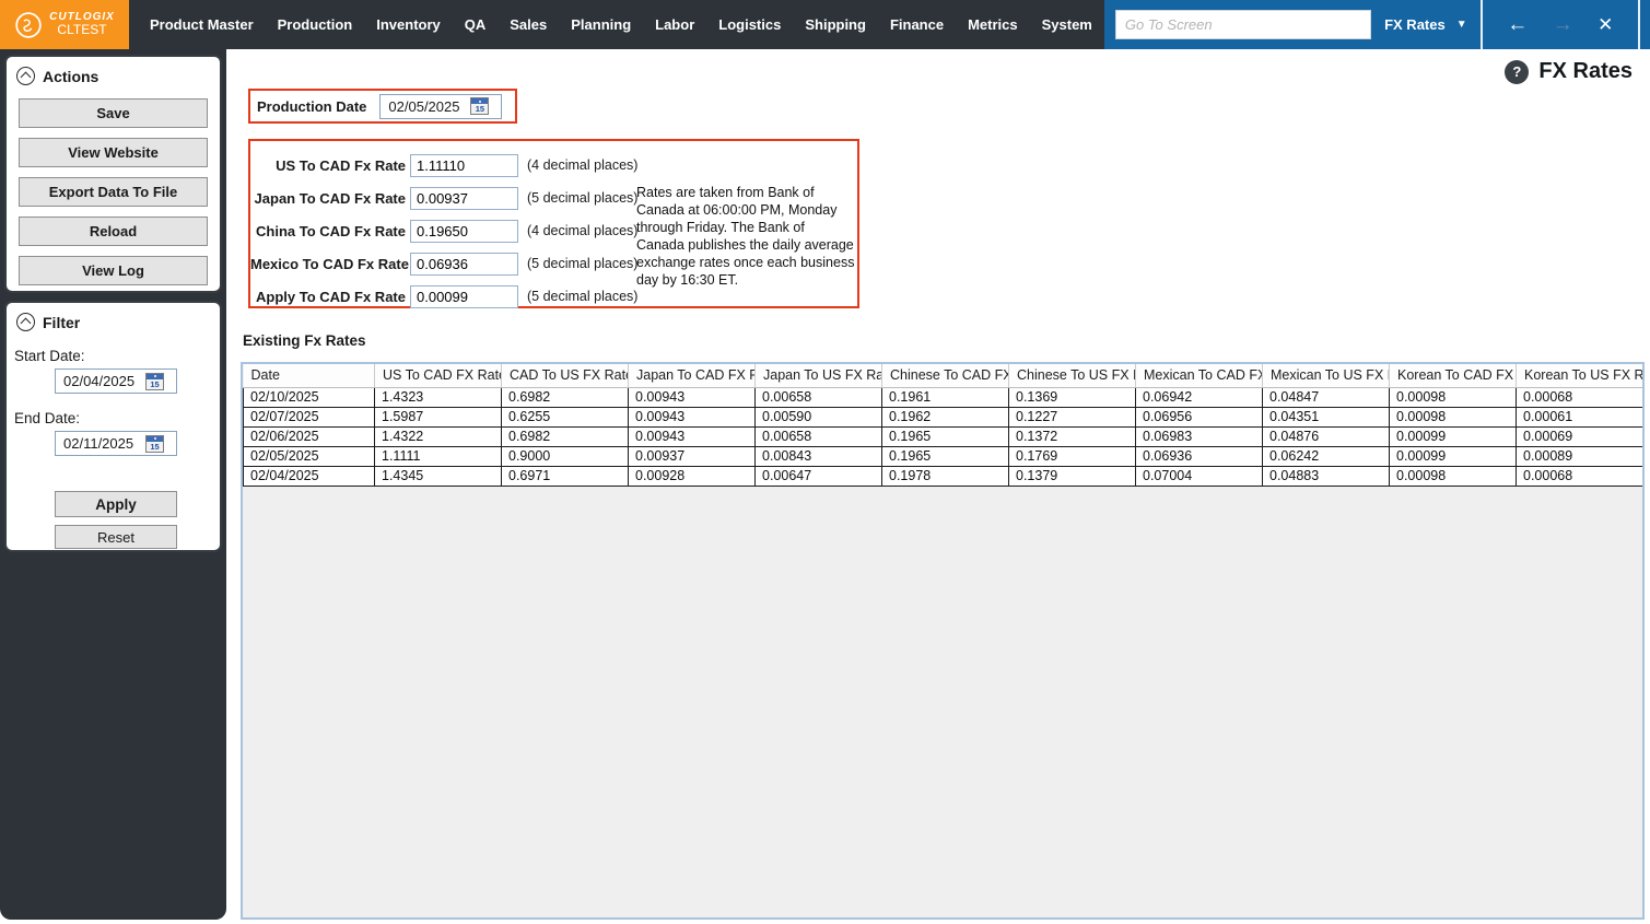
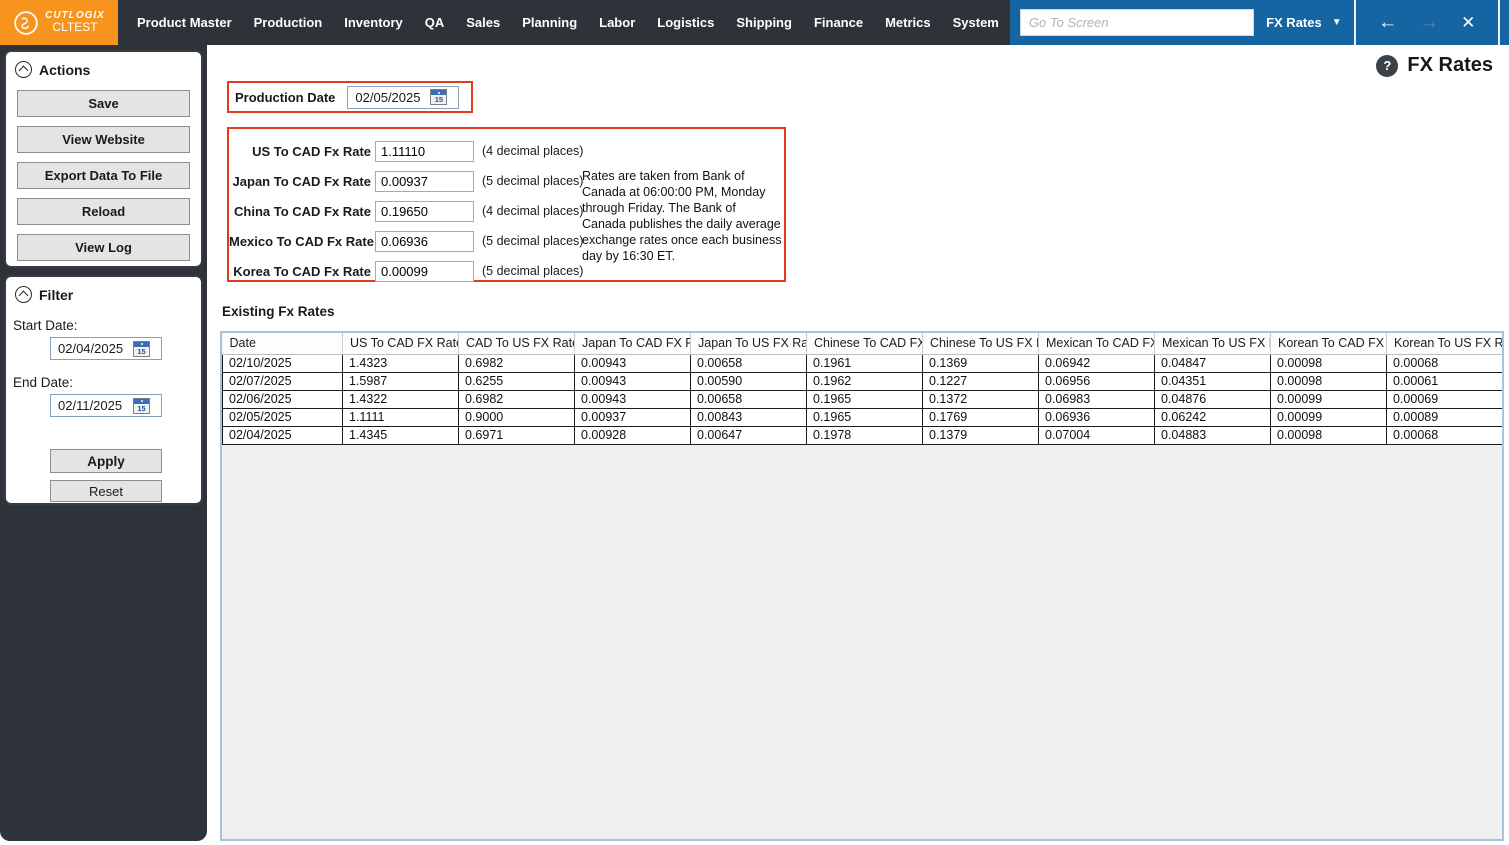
  CUTLOGIX
  CLTEST
  Product Master
  Production
  Inventory
  QA
  Sales
  Planning
  Labor
  Logistics
  Shipping
  Finance
  Metrics
  System
  Go To Screen
  FX Rates
  ▼
  ←
  →
  ✕
  Actions
  Save
  View Website
  Export Data To File
  Reload
  View Log
  Filter
  Start Date:
  02/04/2025
  15
  End Date:
  02/11/2025
  15
  Apply
  Reset
  ?
  FX Rates
  Production Date
  02/05/2025
  15
  US To CAD Fx Rate
  1.11110
  (4 decimal places)
  Japan To CAD Fx Rate
  0.00937
  (5 decimal places)
  China To CAD Fx Rate
  0.19650
  (4 decimal places)
  Mexico To CAD Fx Rate
  0.06936
  (5 decimal places)
- Apply To CAD Fx Rate
+ Korea To CAD Fx Rate
  0.00099
  (5 decimal places)
  Rates are taken from Bank of Canada at 06:00:00 PM, Monday through Friday. The Bank of Canada publishes the daily average exchange rates once each business day by 16:30 ET.
  Existing Fx Rates
  Date	US To CAD FX Rat	CAD To US FX Rat	Japan To CAD FX R	Japan To US FX Ra	Chinese To CAD FX	Chinese To US FX	Mexican To CAD F	Mexican To US FX	Korean To CAD FX	Korean To US FX R
  02/10/2025	1.4323	0.6982	0.00943	0.00658	0.1961	0.1369	0.06942	0.04847	0.00098	0.00068
  02/07/2025	1.5987	0.6255	0.00943	0.00590	0.1962	0.1227	0.06956	0.04351	0.00098	0.00061
  02/06/2025	1.4322	0.6982	0.00943	0.00658	0.1965	0.1372	0.06983	0.04876	0.00099	0.00069
  02/05/2025	1.1111	0.9000	0.00937	0.00843	0.1965	0.1769	0.06936	0.06242	0.00099	0.00089
  02/04/2025	1.4345	0.6971	0.00928	0.00647	0.1978	0.1379	0.07004	0.04883	0.00098	0.00068
